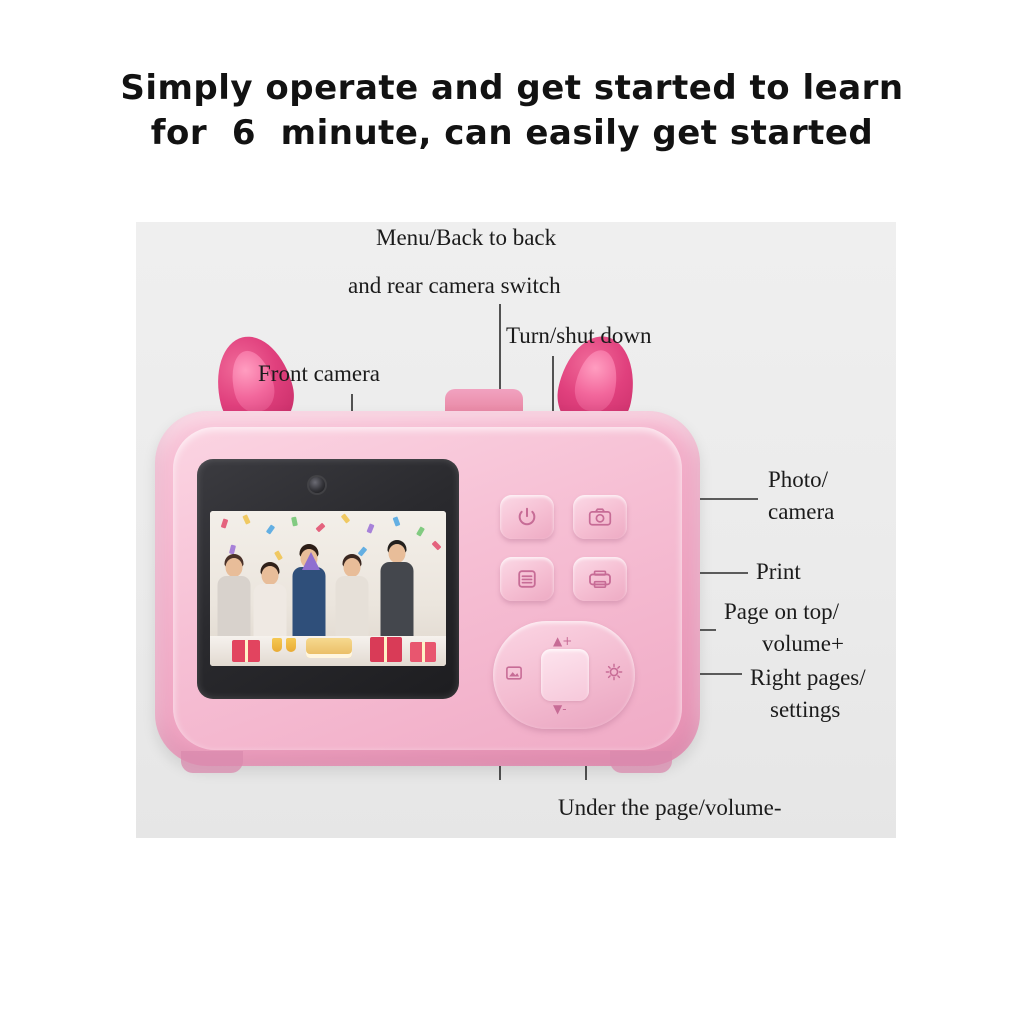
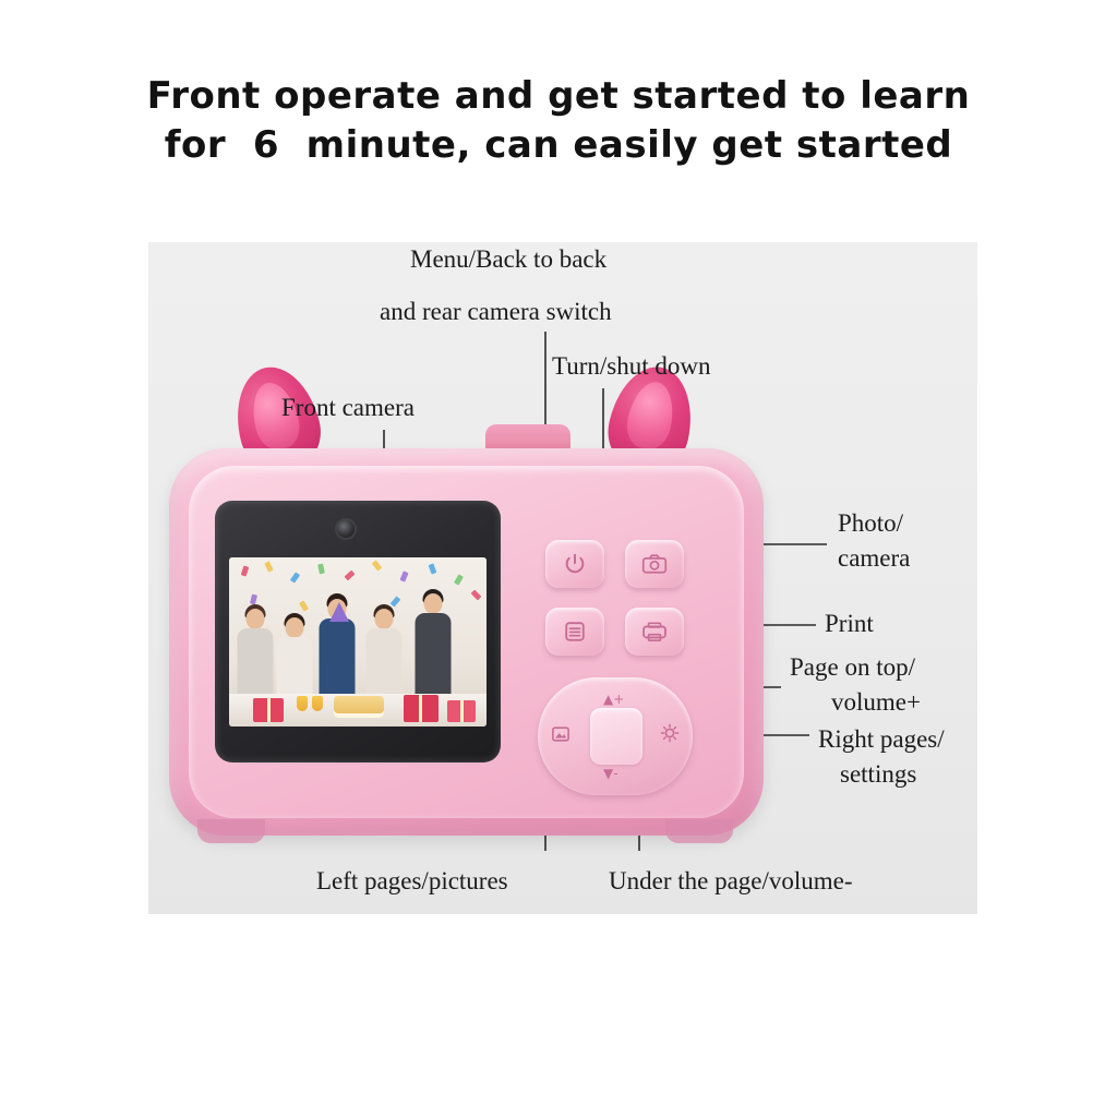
- Simply operate and get started to learn
+ Front operate and get started to learn
  for 6 minute, can easily get started
  ▲+
  ▼-
  Menu/Back to back
  and rear camera switch
  Turn/shut down
  Front camera
  Photo/
  camera
  Print
  Page on top/
  volume+
  Right pages/
  settings
+ Left pages/pictures
  Under the page/volume-
